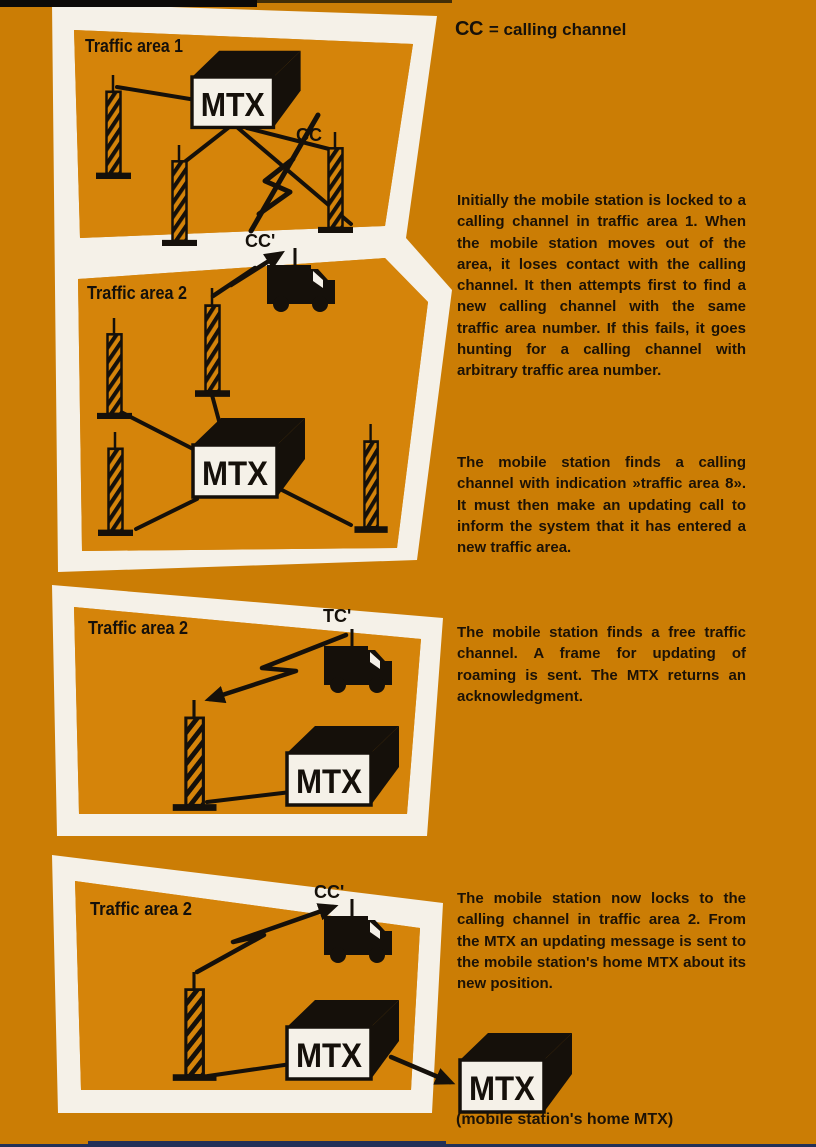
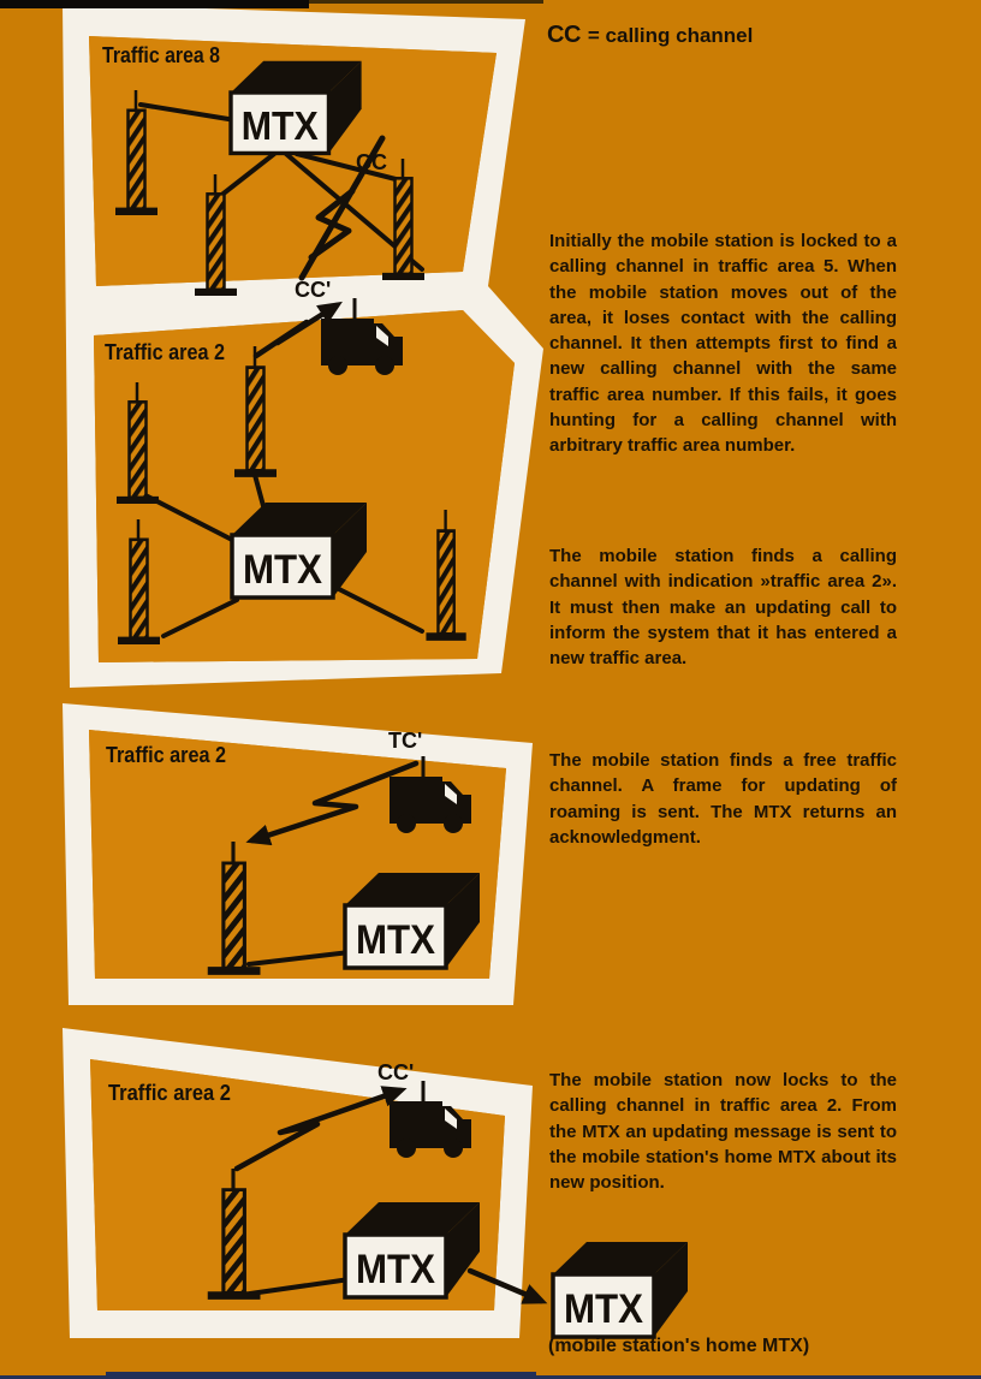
- Traffic area 1
+ Traffic area 8
  CC
  CC'
  Traffic area 2
  Traffic area 2
  TC'
  Traffic area 2
  CC'
  CC = calling channel
- Initially the mobile station is locked to a calling channel in traffic area 1. When the mobile station moves out of the area, it loses contact with the calling channel. It then attempts first to find a new calling channel with the same traffic area number. If this fails, it goes hunting for a calling channel with arbitrary traffic area number.
+ Initially the mobile station is locked to a calling channel in traffic area 5. When the mobile station moves out of the area, it loses contact with the calling channel. It then attempts first to find a new calling channel with the same traffic area number. If this fails, it goes hunting for a calling channel with arbitrary traffic area number.
- The mobile station finds a calling channel with indication »traffic area 8». It must then make an updating call to inform the system that it has entered a new traffic area.
+ The mobile station finds a calling channel with indication »traffic area 2». It must then make an updating call to inform the system that it has entered a new traffic area.
  The mobile station finds a free traffic channel. A frame for updating of roaming is sent. The MTX returns an acknowledgment.
  The mobile station now locks to the calling channel in traffic area 2. From the MTX an updating message is sent to the mobile station's home MTX about its new position.
  (mobile station's home MTX)
